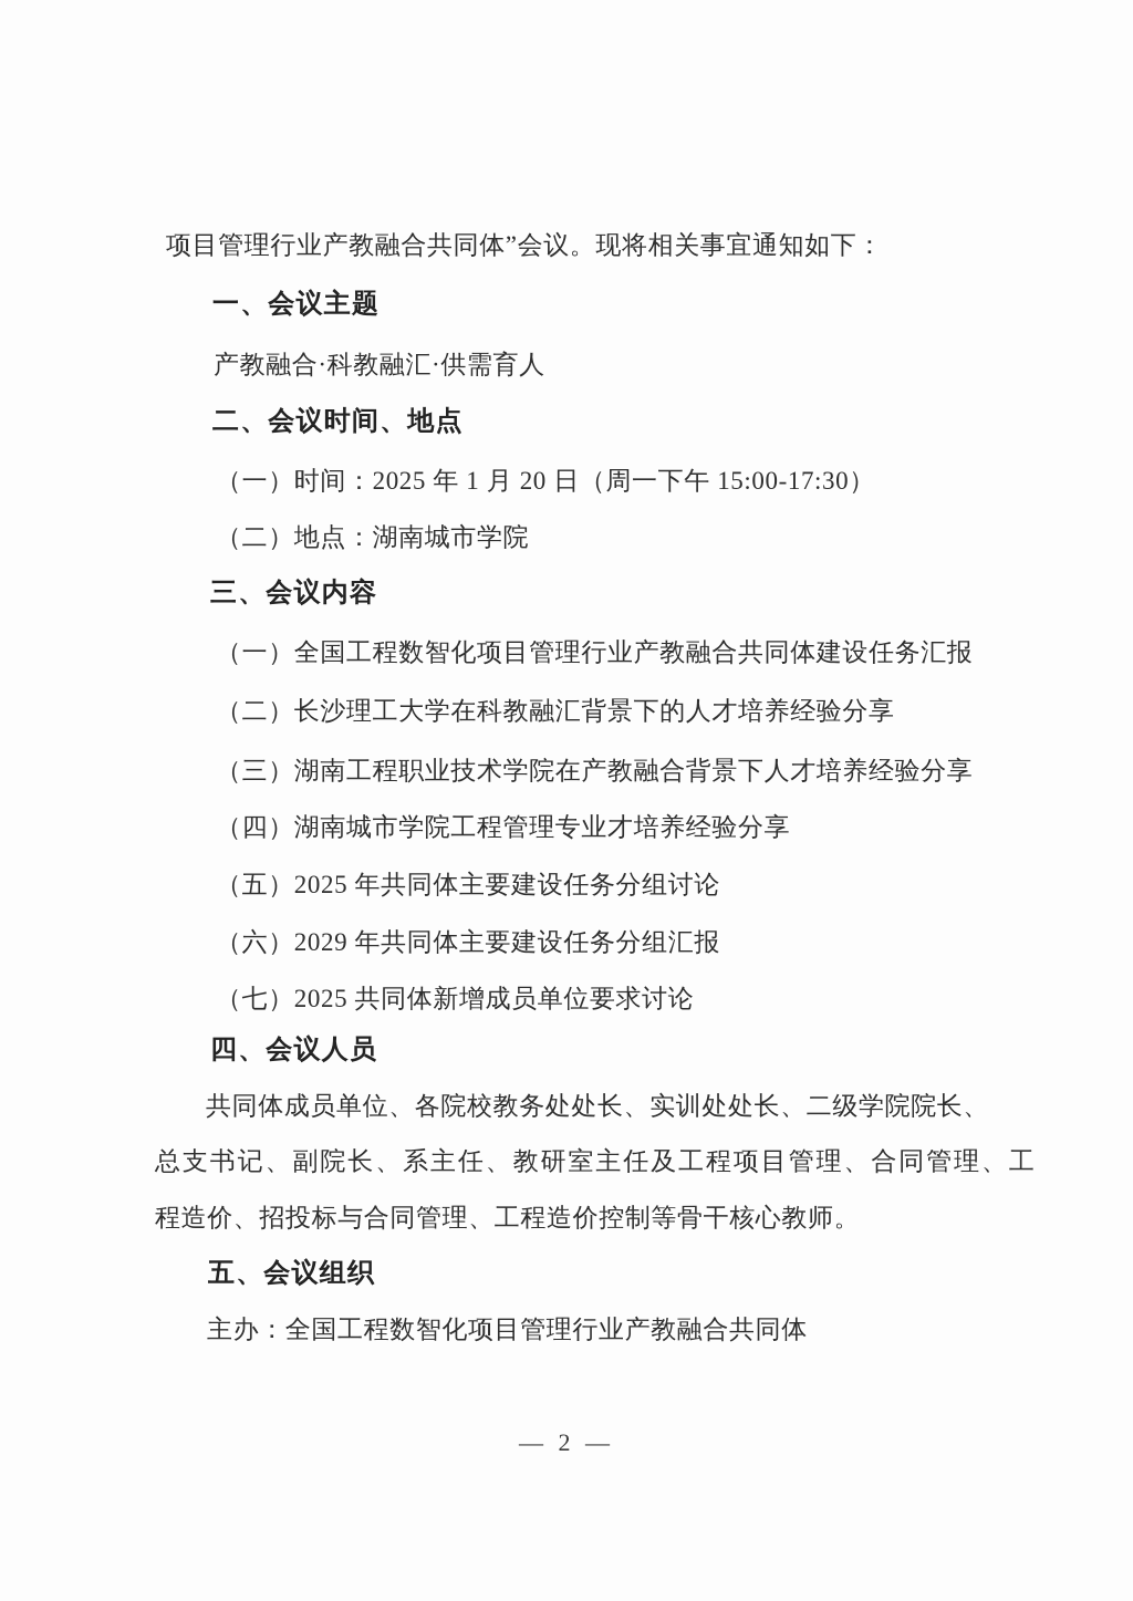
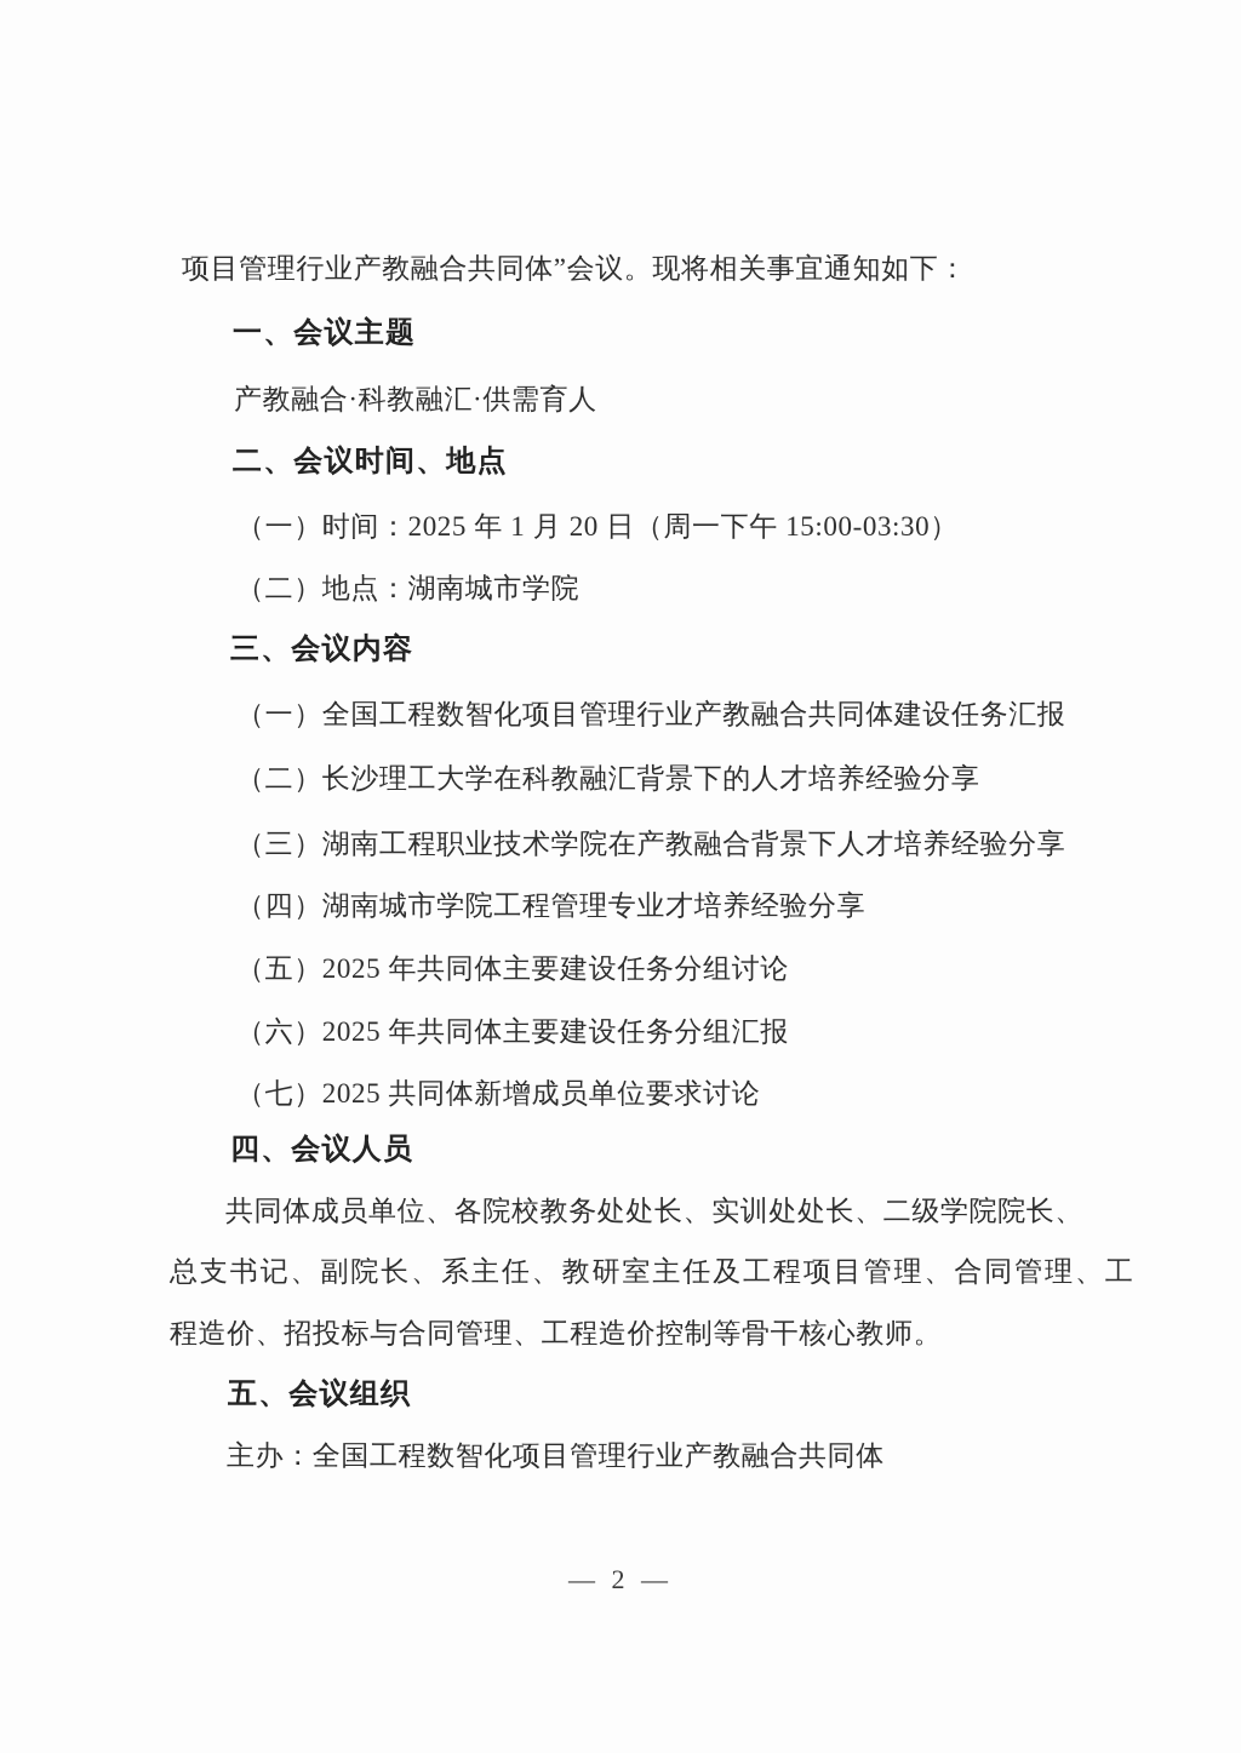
  项目管理行业产教融合共同体”会议。现将相关事宜通知如下：
  一、会议主题
  产教融合·科教融汇·供需育人
  二、会议时间、地点
- （一）时间：2025 年 1 月 20 日（周一下午 15:00-17:30）
+ （一）时间：2025 年 1 月 20 日（周一下午 15:00-03:30）
  （二）地点：湖南城市学院
  三、会议内容
  （一）全国工程数智化项目管理行业产教融合共同体建设任务汇报
  （二）长沙理工大学在科教融汇背景下的人才培养经验分享
  （三）湖南工程职业技术学院在产教融合背景下人才培养经验分享
  （四）湖南城市学院工程管理专业才培养经验分享
  （五）2025 年共同体主要建设任务分组讨论
- （六）2029 年共同体主要建设任务分组汇报
+ （六）2025 年共同体主要建设任务分组汇报
  （七）2025 共同体新增成员单位要求讨论
  四、会议人员
  共同体成员单位、各院校教务处处长、实训处处长、二级学院院长、
  总支书记、副院长、系主任、教研室主任及工程项目管理、合同管理、工
  程造价、招投标与合同管理、工程造价控制等骨干核心教师。
  五、会议组织
  主办：全国工程数智化项目管理行业产教融合共同体
  — 2 —
